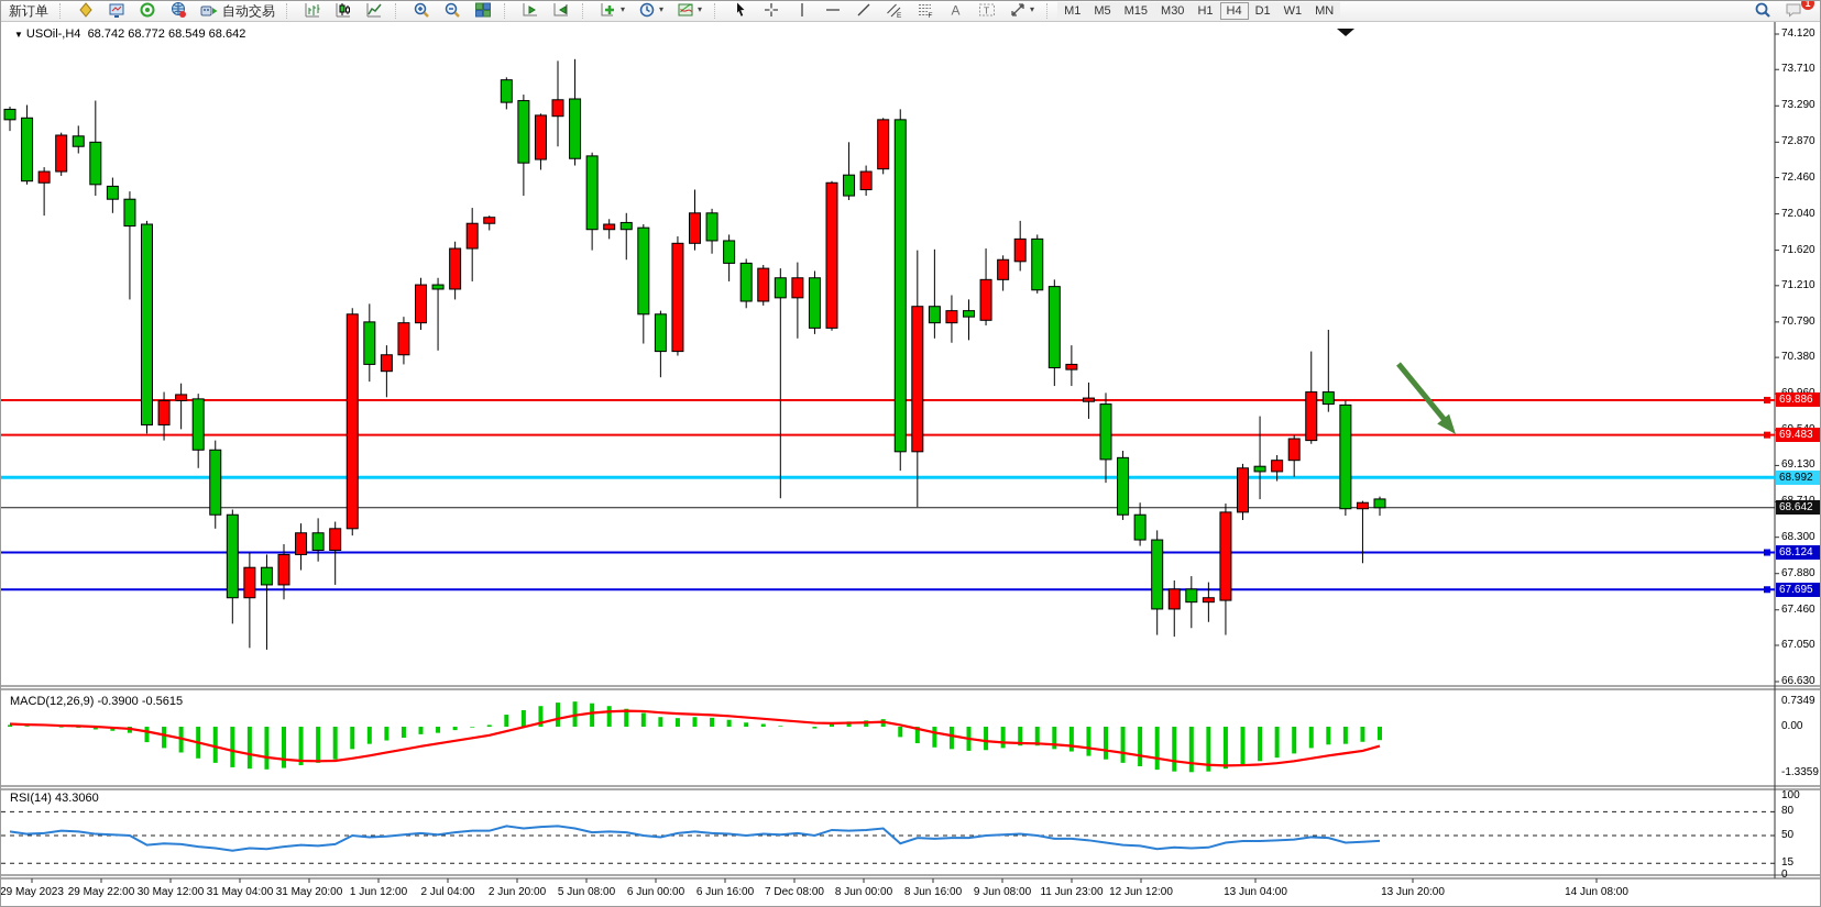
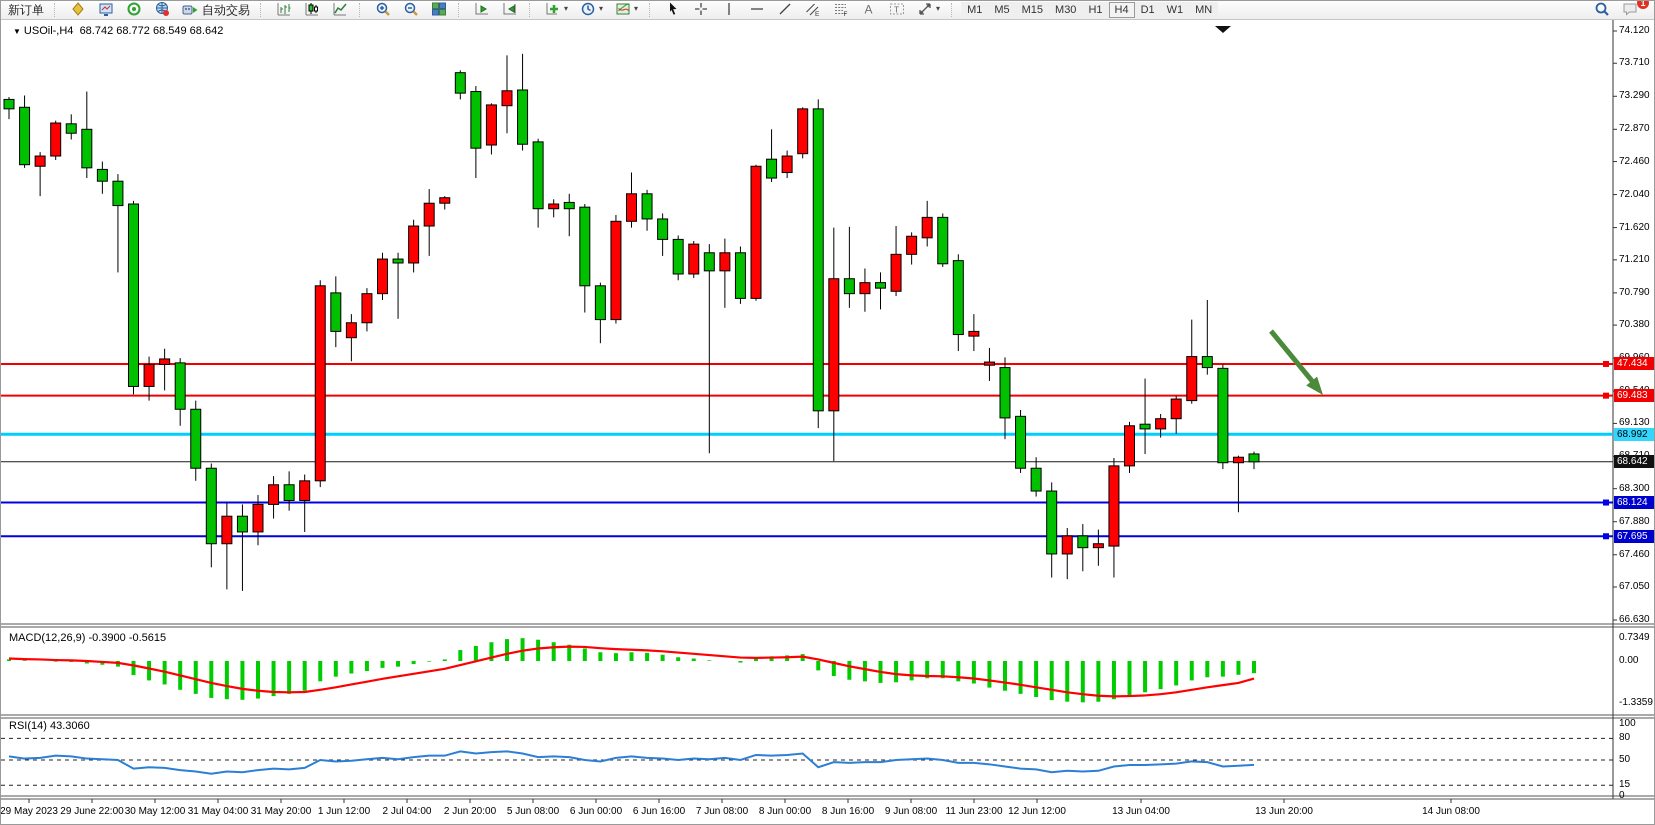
  新订单
  自动交易
  ▾
  ▾
  ▾
  A
  T
  ▾
  M1 M5 M15 M30 H1 H4 D1 W1 MN
  1
  ▼ USOil-,H4 68.742 68.772 68.549 68.642
  MACD(12,26,9) -0.3900 -0.5615
  RSI(14) 43.3060
  74.120
  73.710
  73.290
  72.870
  72.460
  72.040
  71.620
  71.210
  70.790
  70.380
  69.130
  68.300
  67.880
  67.460
  67.050
  66.630
  0.7349
  0.00
  -1.3359
  100
  80
  50
  15
  0
  29 May 2023
- 29 May 22:00
+ 29 June 22:00
  30 May 12:00
  31 May 04:00
  31 May 20:00
  1 Jun 12:00
  2 Jul 04:00
  2 Jun 20:00
  5 Jun 08:00
  6 Jun 00:00
  6 Jun 16:00
- 7 Dec 08:00
+ 7 Jun 08:00
  8 Jun 00:00
  8 Jun 16:00
  9 Jun 08:00
  11 Jun 23:00
  12 Jun 12:00
  13 Jun 04:00
  13 Jun 20:00
  14 Jun 08:00
- 69.886
+ 47.434
  69.483
  68.992
  68.642
  68.124
  67.695
